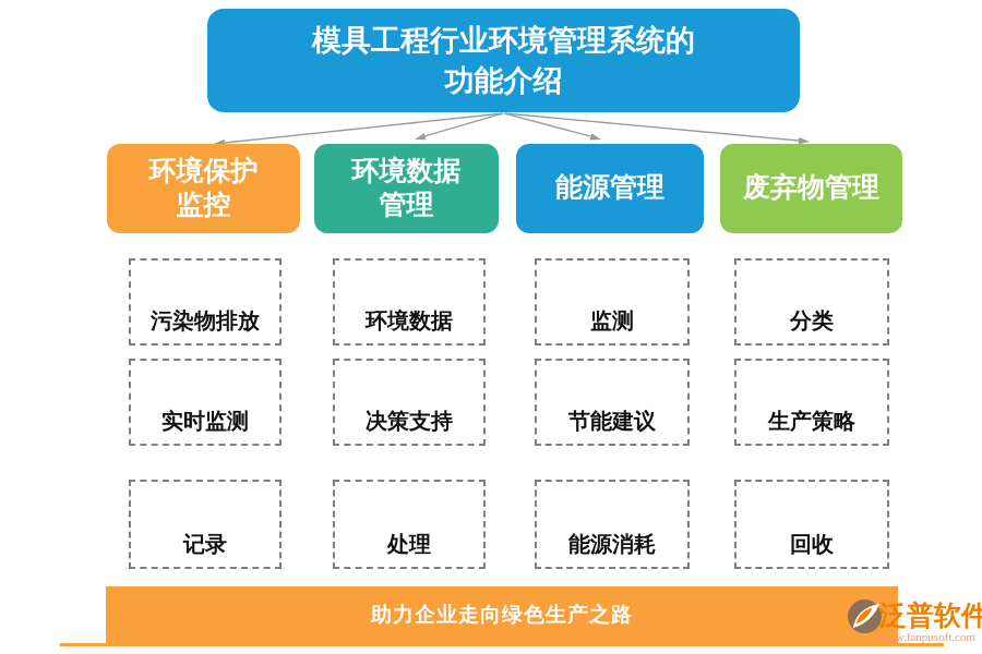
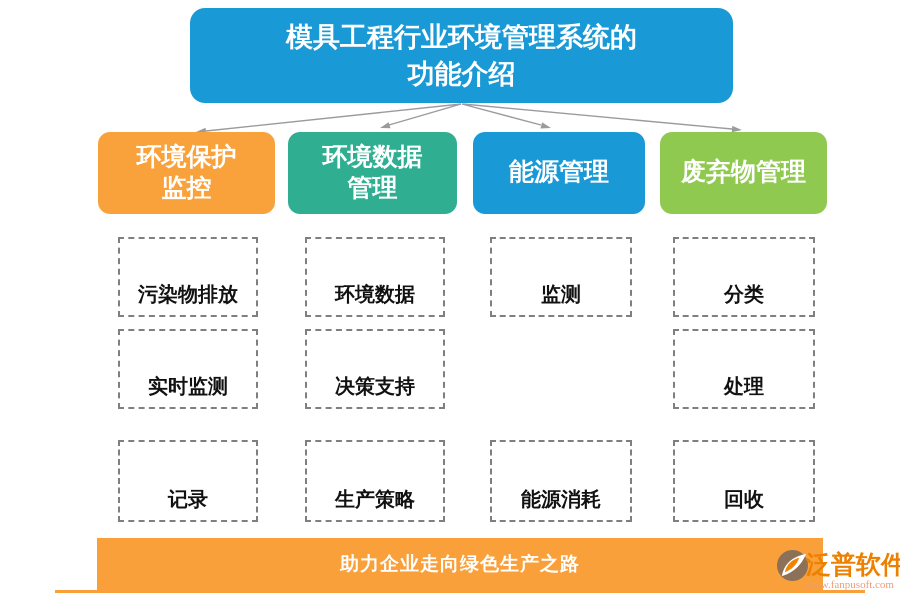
  模具工程行业环境管理系统的
  功能介绍
  环境保护
  监控
  环境数据
  管理
  能源管理
  废弃物管理
  污染物排放
  实时监测
  记录
  环境数据
  决策支持
- 处理
+ 生产策略
  监测
- 节能建议
  能源消耗
  分类
- 生产策略
+ 处理
  回收
  助力企业走向绿色生产之路
  泛普软件
  www.fanpusoft.com
